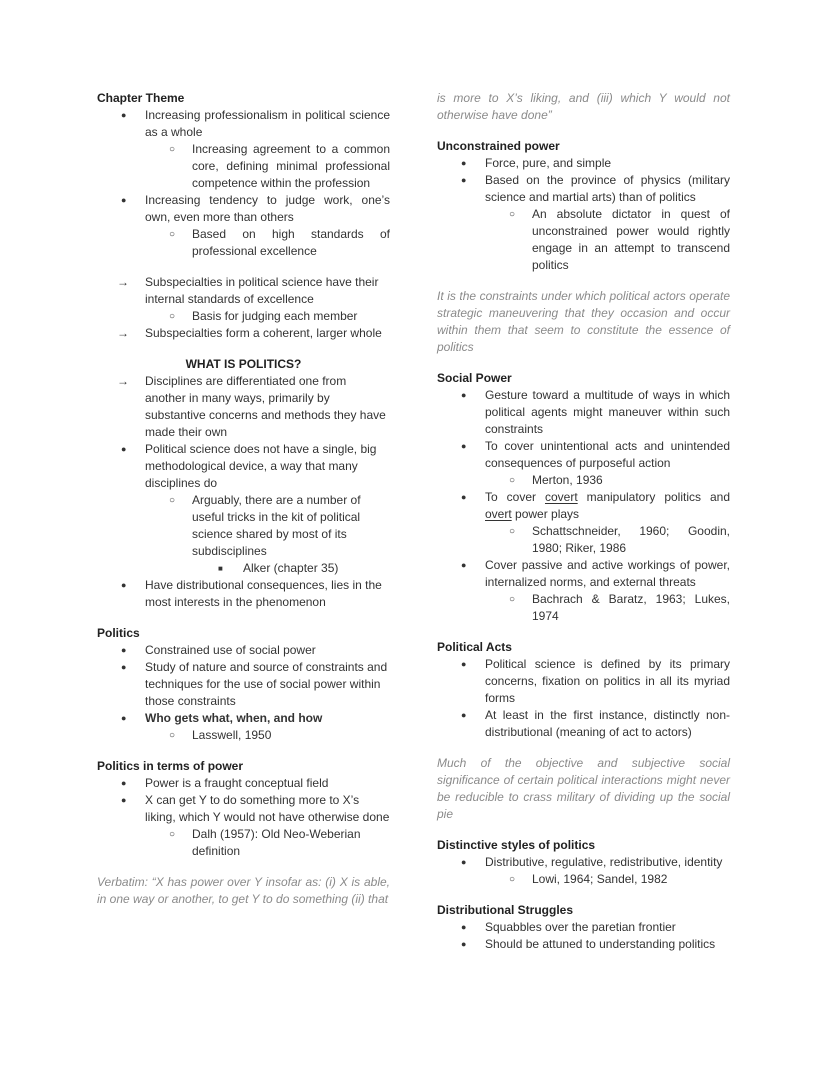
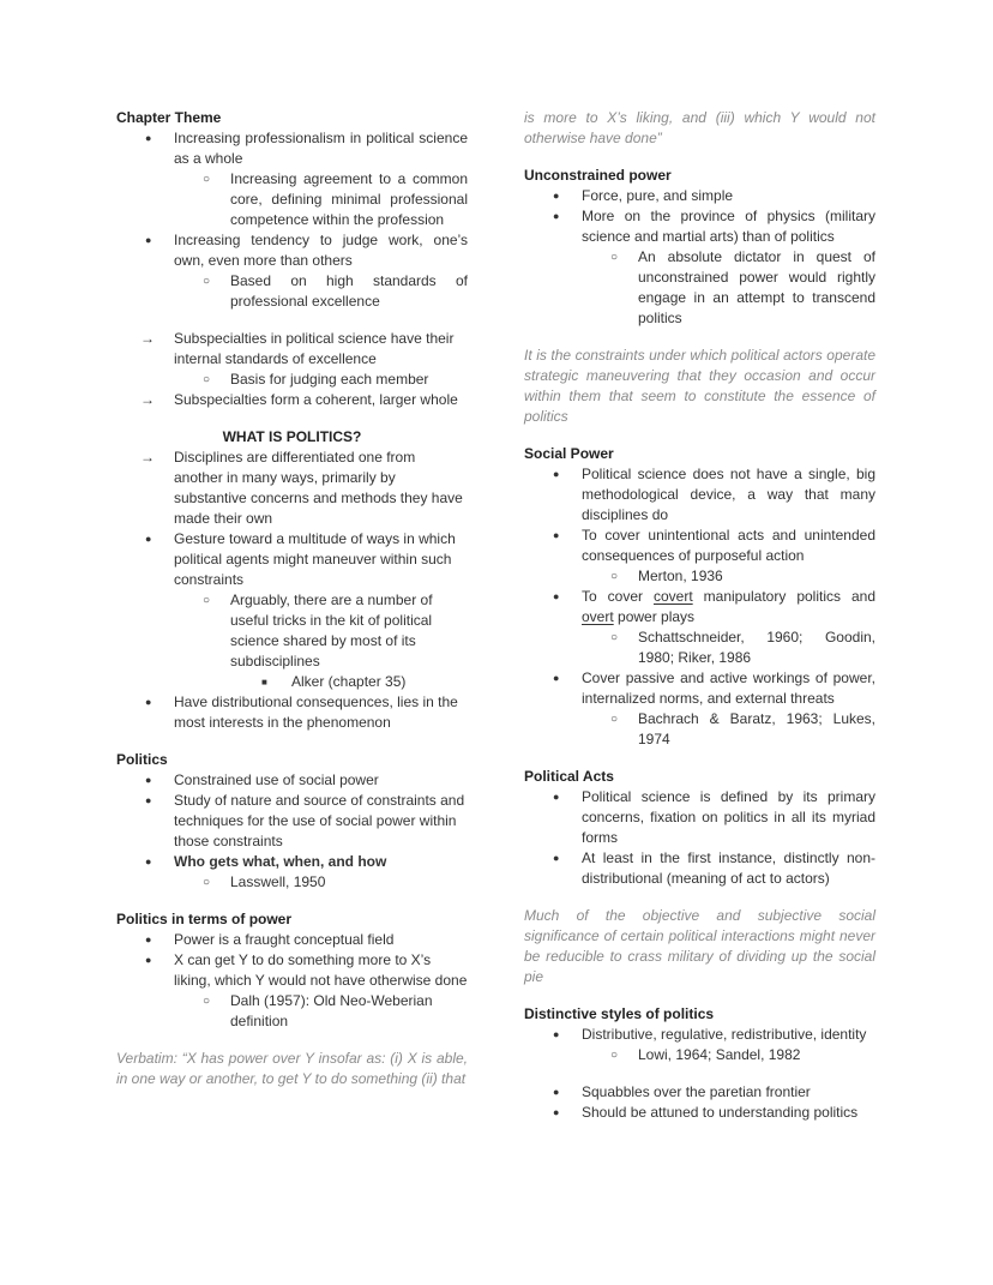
  Chapter Theme
  ●
  Increasing professionalism in political science as a whole
  ○
  Increasing agreement to a common core, defining minimal professional competence within the profession
  ●
  Increasing tendency to judge work, one’s own, even more than others
  ○
  Based on high standards of professional excellence
  →
  Subspecialties in political science have their internal standards of excellence
  ○
  Basis for judging each member
  →
  Subspecialties form a coherent, larger whole
  WHAT IS POLITICS?
  →
  Disciplines are differentiated one from another in many ways, primarily by substantive concerns and methods they have made their own
  ●
- Political science does not have a single, big methodological device, a way that many disciplines do
+ Gesture toward a multitude of ways in which political agents might maneuver within such constraints
  ○
  Arguably, there are a number of useful tricks in the kit of political science shared by most of its subdisciplines
  ■
  Alker (chapter 35)
  ●
  Have distributional consequences, lies in the most interests in the phenomenon
  Politics
  ●
  Constrained use of social power
  ●
  Study of nature and source of constraints and techniques for the use of social power within those constraints
  ●
  Who gets what, when, and how
  ○
  Lasswell, 1950
  Politics in terms of power
  ●
  Power is a fraught conceptual field
  ●
  X can get Y to do something more to X’s liking, which Y would not have otherwise done
  ○
  Dalh (1957): Old Neo-Weberian definition
  Verbatim: “X has power over Y insofar as: (i) X is able, in one way or another, to get Y to do something (ii) that
  is more to X’s liking, and (iii) which Y would not otherwise have done”
  Unconstrained power
  ●
  Force, pure, and simple
  ●
- Based on the province of physics (military science and martial arts) than of politics
+ More on the province of physics (military science and martial arts) than of politics
  ○
  An absolute dictator in quest of unconstrained power would rightly engage in an attempt to transcend politics
  It is the constraints under which political actors operate strategic maneuvering that they occasion and occur within them that seem to constitute the essence of politics
  Social Power
  ●
- Gesture toward a multitude of ways in which political agents might maneuver within such constraints
+ Political science does not have a single, big methodological device, a way that many disciplines do
  ●
  To cover unintentional acts and unintended consequences of purposeful action
  ○
  Merton, 1936
  ●
  To cover covert manipulatory politics and overt power plays
  ○
  Schattschneider, 1960; Goodin, 1980; Riker, 1986
  ●
  Cover passive and active workings of power, internalized norms, and external threats
  ○
  Bachrach & Baratz, 1963; Lukes, 1974
  Political Acts
  ●
  Political science is defined by its primary concerns, fixation on politics in all its myriad forms
  ●
  At least in the first instance, distinctly non-distributional (meaning of act to actors)
  Much of the objective and subjective social significance of certain political interactions might never be reducible to crass military of dividing up the social pie
  Distinctive styles of politics
  ●
  Distributive, regulative, redistributive, identity
  ○
  Lowi, 1964; Sandel, 1982
- Distributional Struggles
  ●
  Squabbles over the paretian frontier
  ●
  Should be attuned to understanding politics
